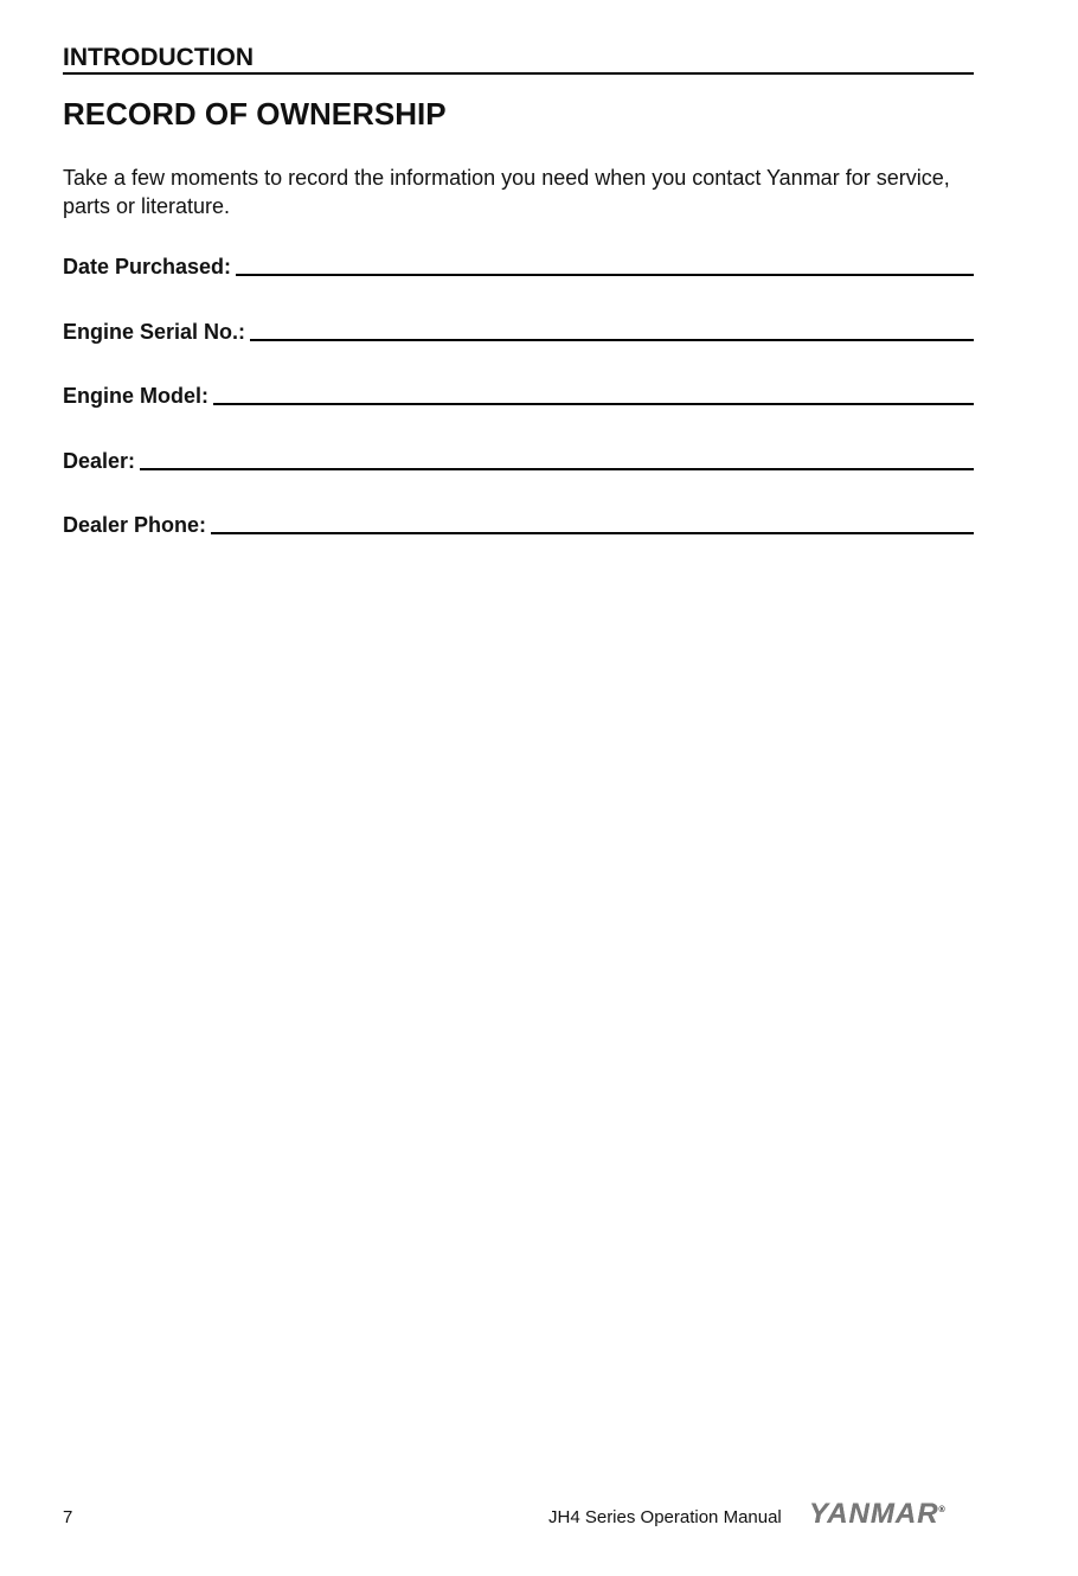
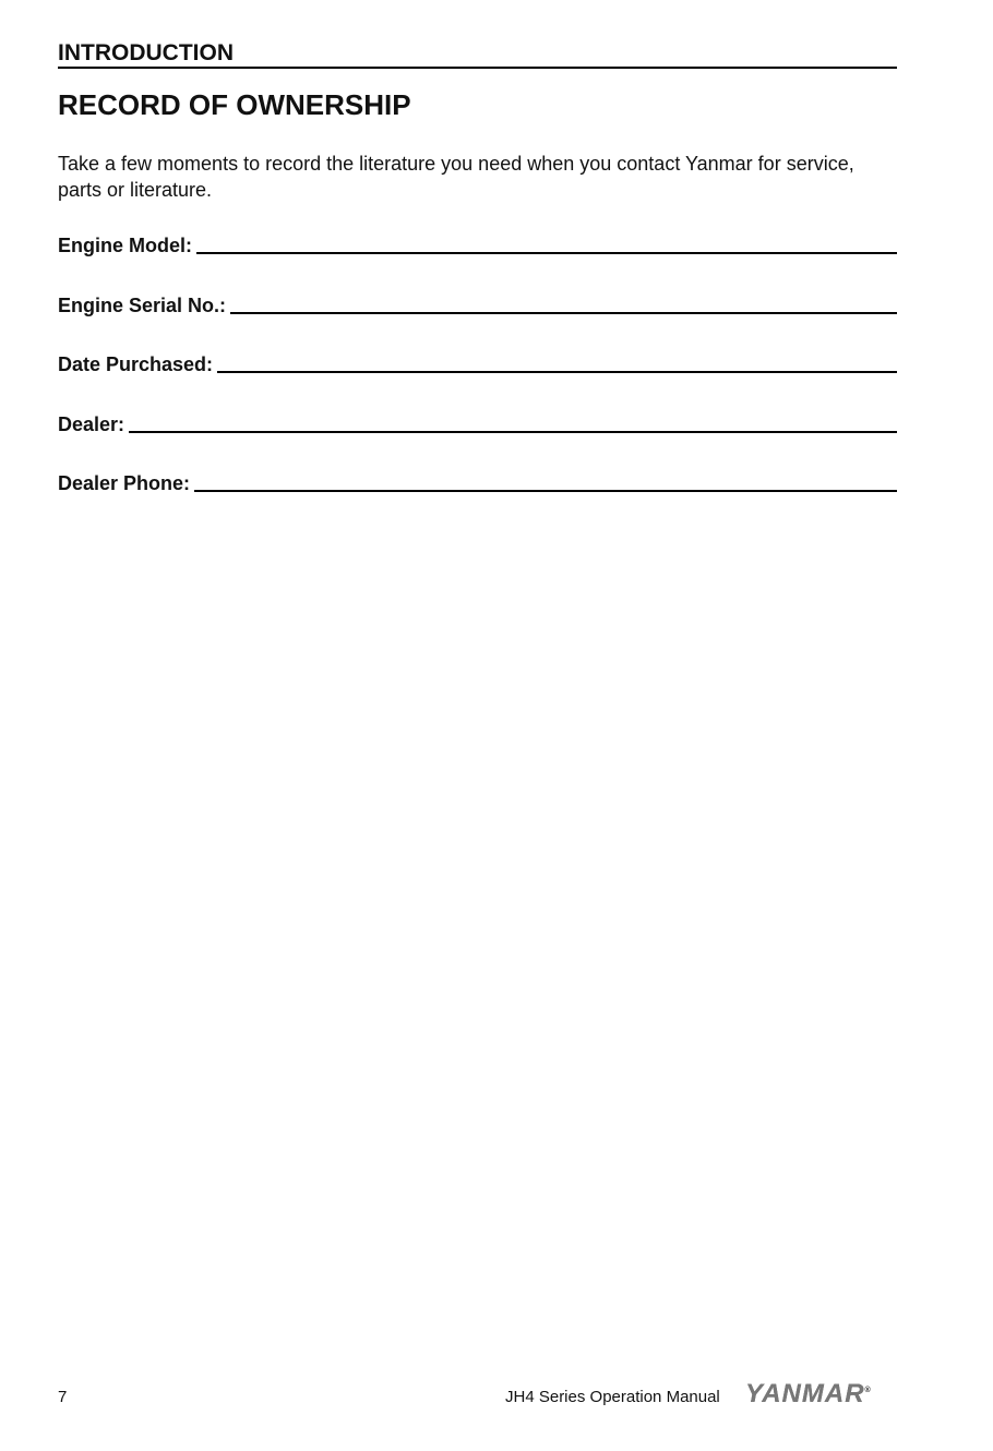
  INTRODUCTION
  RECORD OF OWNERSHIP
- Take a few moments to record the information you need when you contact Yanmar for service, parts or literature.
+ Take a few moments to record the literature you need when you contact Yanmar for service, parts or literature.
- Date Purchased:
+ Engine Model:
  Engine Serial No.:
- Engine Model:
+ Date Purchased:
  Dealer:
  Dealer Phone:
  7
  JH4 Series Operation Manual
  YANMAR
